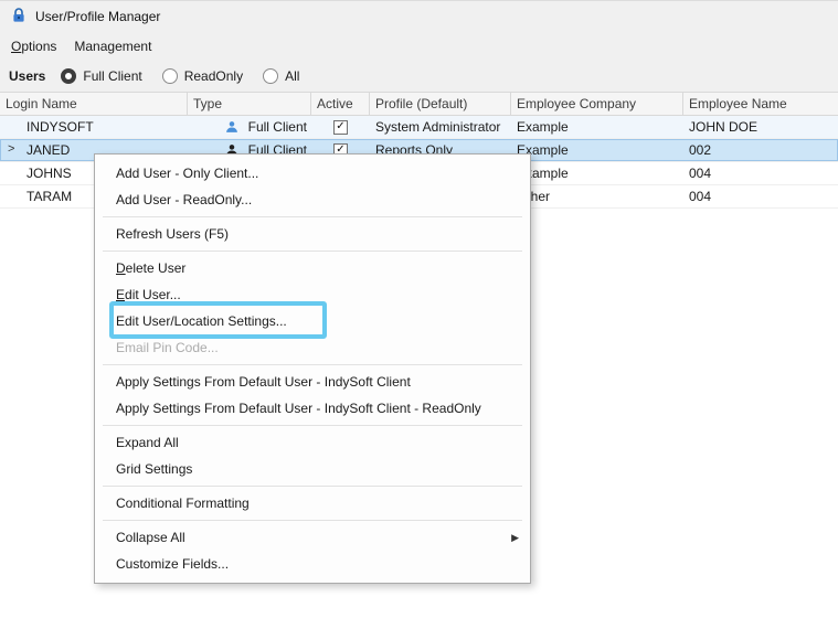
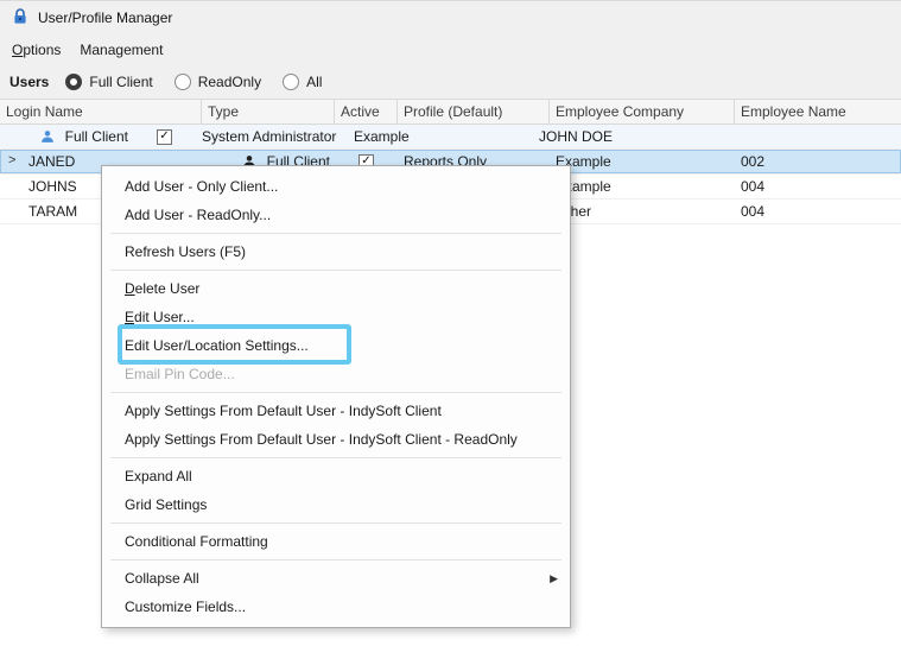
  User/Profile Manager
  Options
  Management
  Users
  Full Client
  ReadOnly
  All
  Login Name
  Type
  Active
  Profile (Default)
  Employee Company
  Employee Name
- INDYSOFT
  Full Client
  ✓
  System Administrator
  Example
  JOHN DOE
  >
  JANED
  Full Client
  ✓
  Reports Only
  Example
  002
  JOHNS
  ample
  004
  TARAM
  004
  Add User - Only Client...
  Add User - ReadOnly...
  Refresh Users (F5)
  Delete User
  Edit User...
  Edit User/Location Settings...
  Email Pin Code...
  Apply Settings From Default User - IndySoft Client
  Apply Settings From Default User - IndySoft Client - ReadOnly
  Expand All
  Grid Settings
  Conditional Formatting
  Collapse All
  ▶
  Customize Fields...
